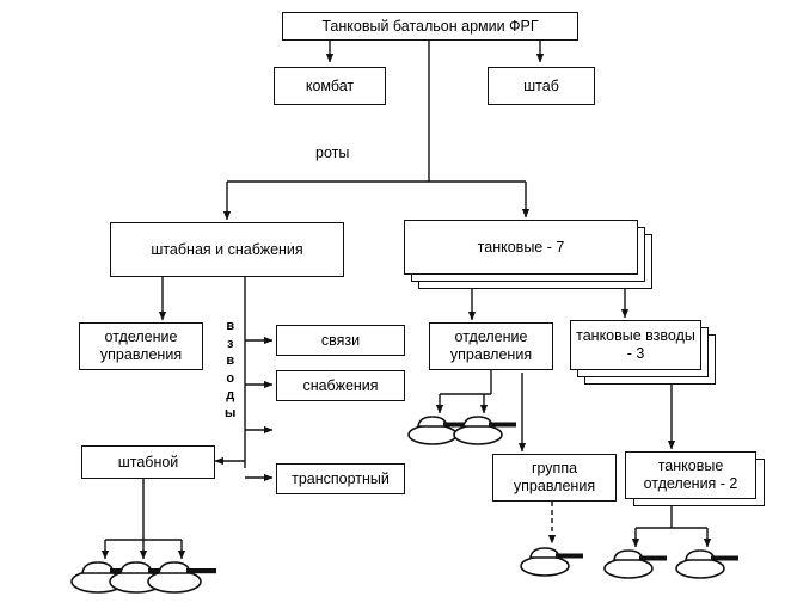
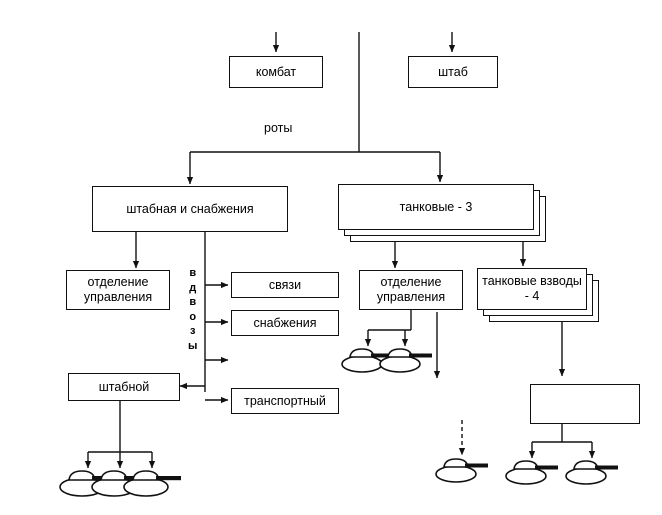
- Танковый батальон армии ФРГ
  комбат
  штаб
  роты
  штабная и снабжения
- танковые - 7
+ танковые - 3
  отделение управления
  в
- з
+ д
  в
  о
- д
+ з
  ы
  связи
  снабжения
  транспортный
  штабной
  отделение управления
- танковые взводы - 3
+ танковые взводы - 4
- группа управления
- танковые отделения - 2
